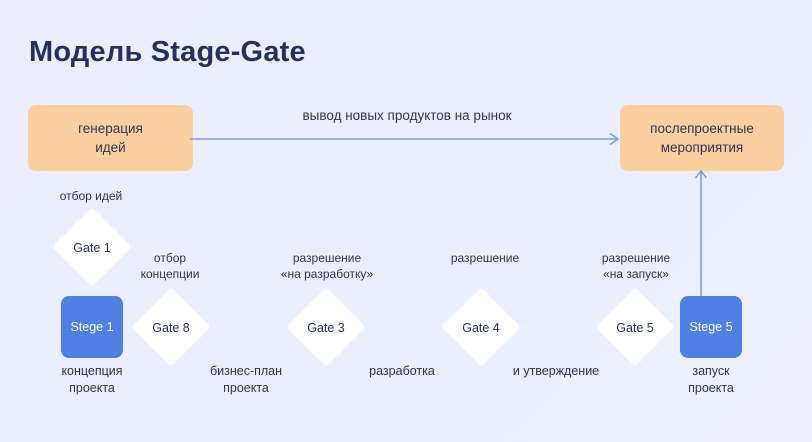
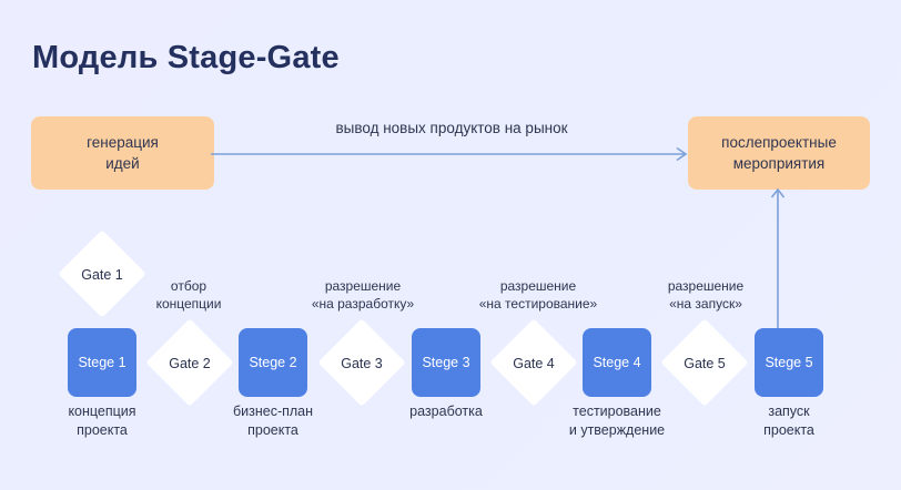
  Модель Stage-Gate
  генерация
  идей
  послепроектные
  мероприятия
  вывод новых продуктов на рынок
- отбор идей
  Gate 1
  отбор
  концепции
  разрешение
  «на разработку»
  разрешение
+ «на тестирование»
  разрешение
  «на запуск»
  Stege 1
+ Stege 2
+ Stege 3
+ Stege 4
  Stege 5
- Gate 8
+ Gate 2
  Gate 3
  Gate 4
  Gate 5
  концепция
  проекта
  бизнес-план
  проекта
  разработка
+ тестирование
  и утверждение
  запуск
  проекта
